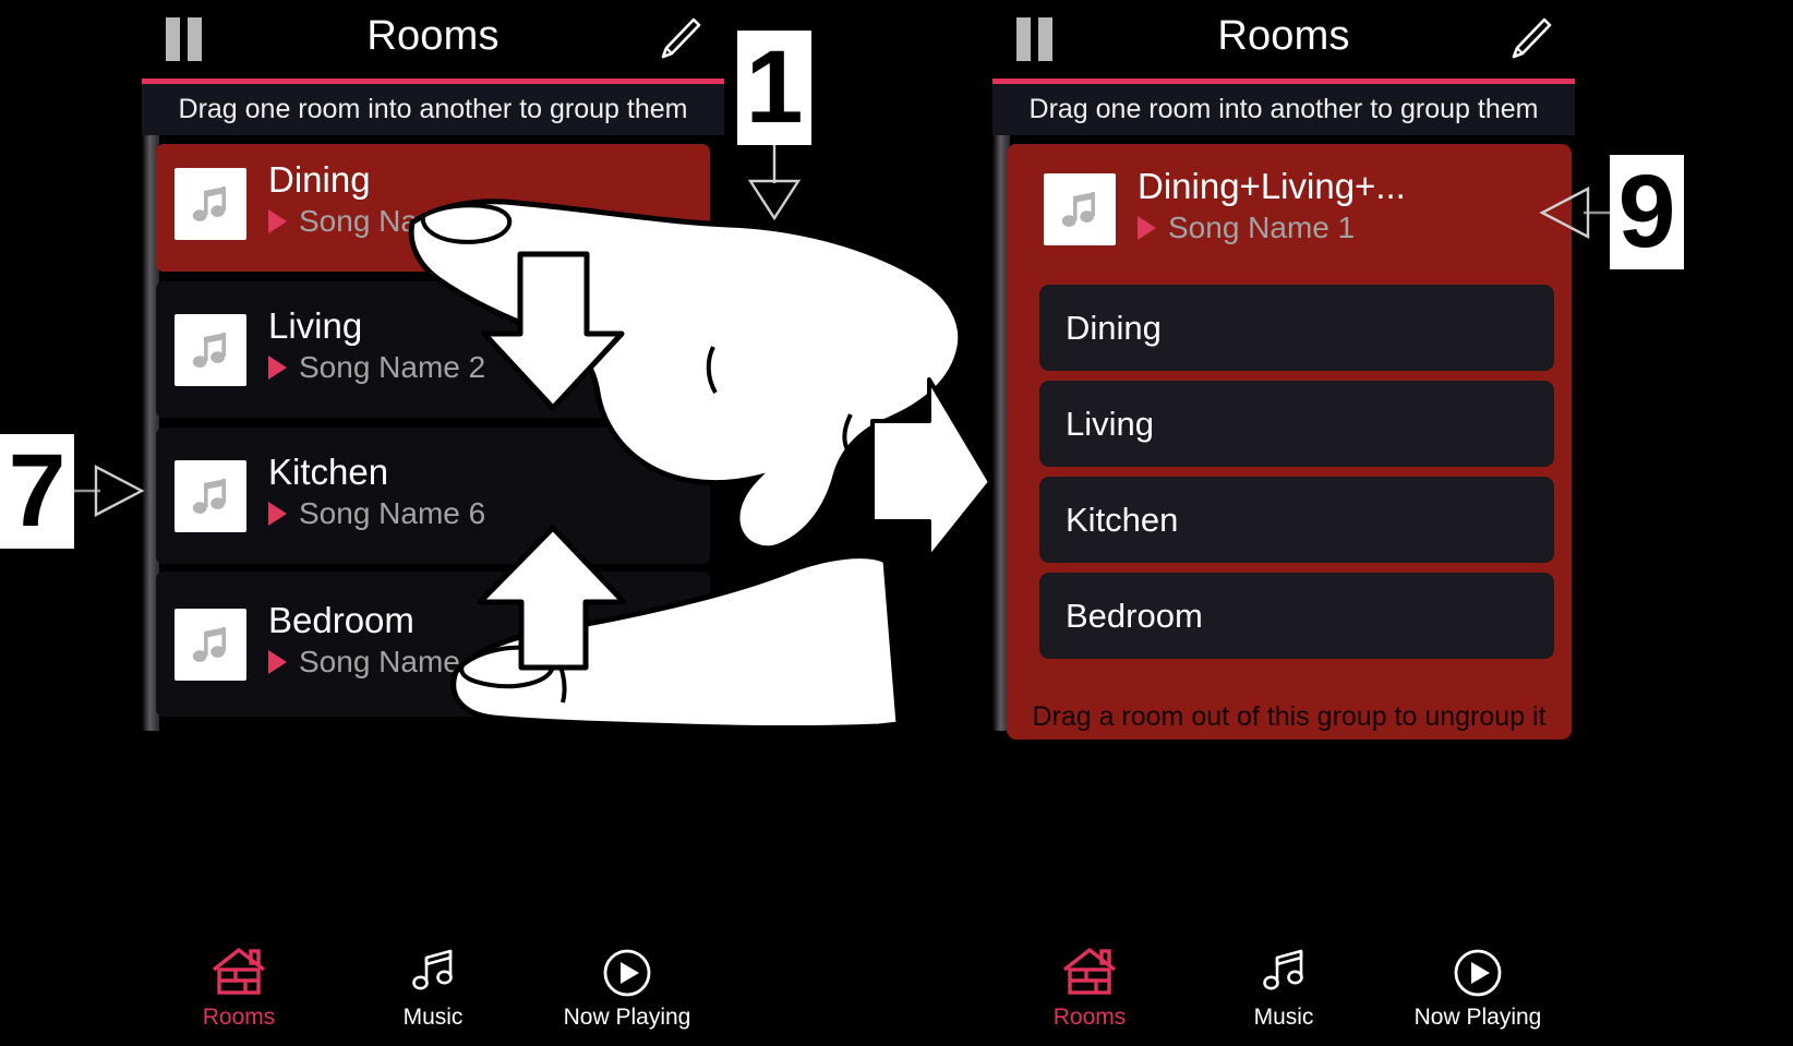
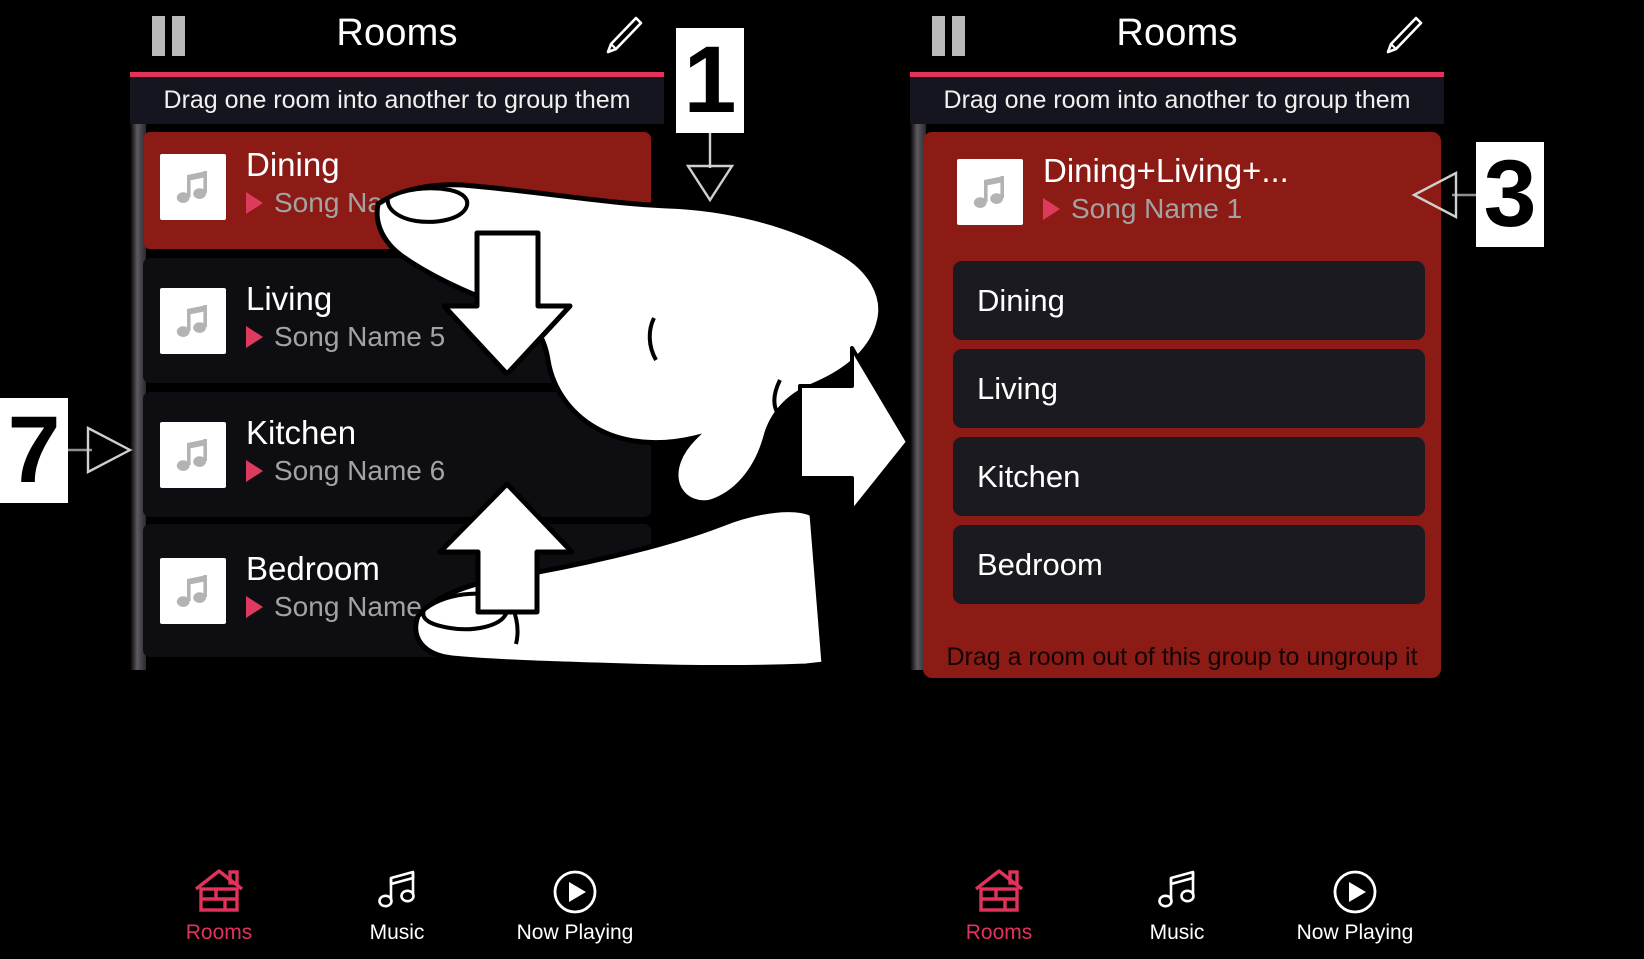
  Rooms
  Drag one room into another to group them
  Dining
  Living
- Song Name 2
+ Song Name 5
  Kitchen
  Song Name 6
  Bedroom
  Song Name
  Rooms
  Music
  Now Playing
  Rooms
  Drag one room into another to group them
  Dining+Living+...
  Song Name 1
  Dining
  Living
  Kitchen
  Bedroom
  Drag a room out of this group to ungroup it
  Rooms
  Music
  Now Playing
  1
  7
- 9
+ 3
